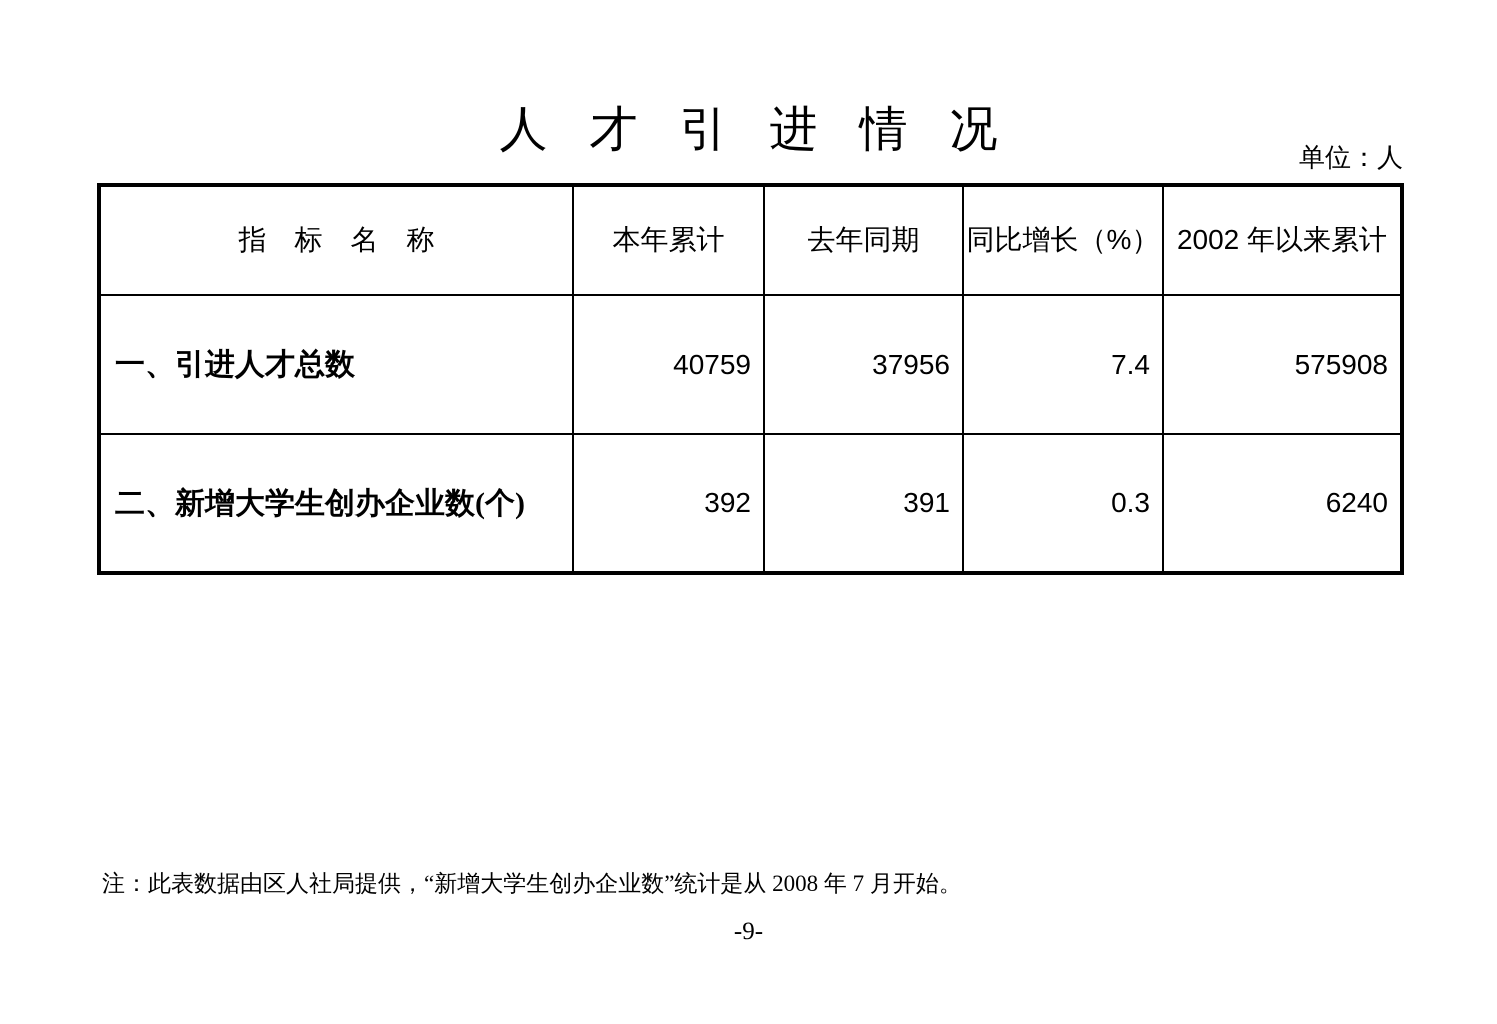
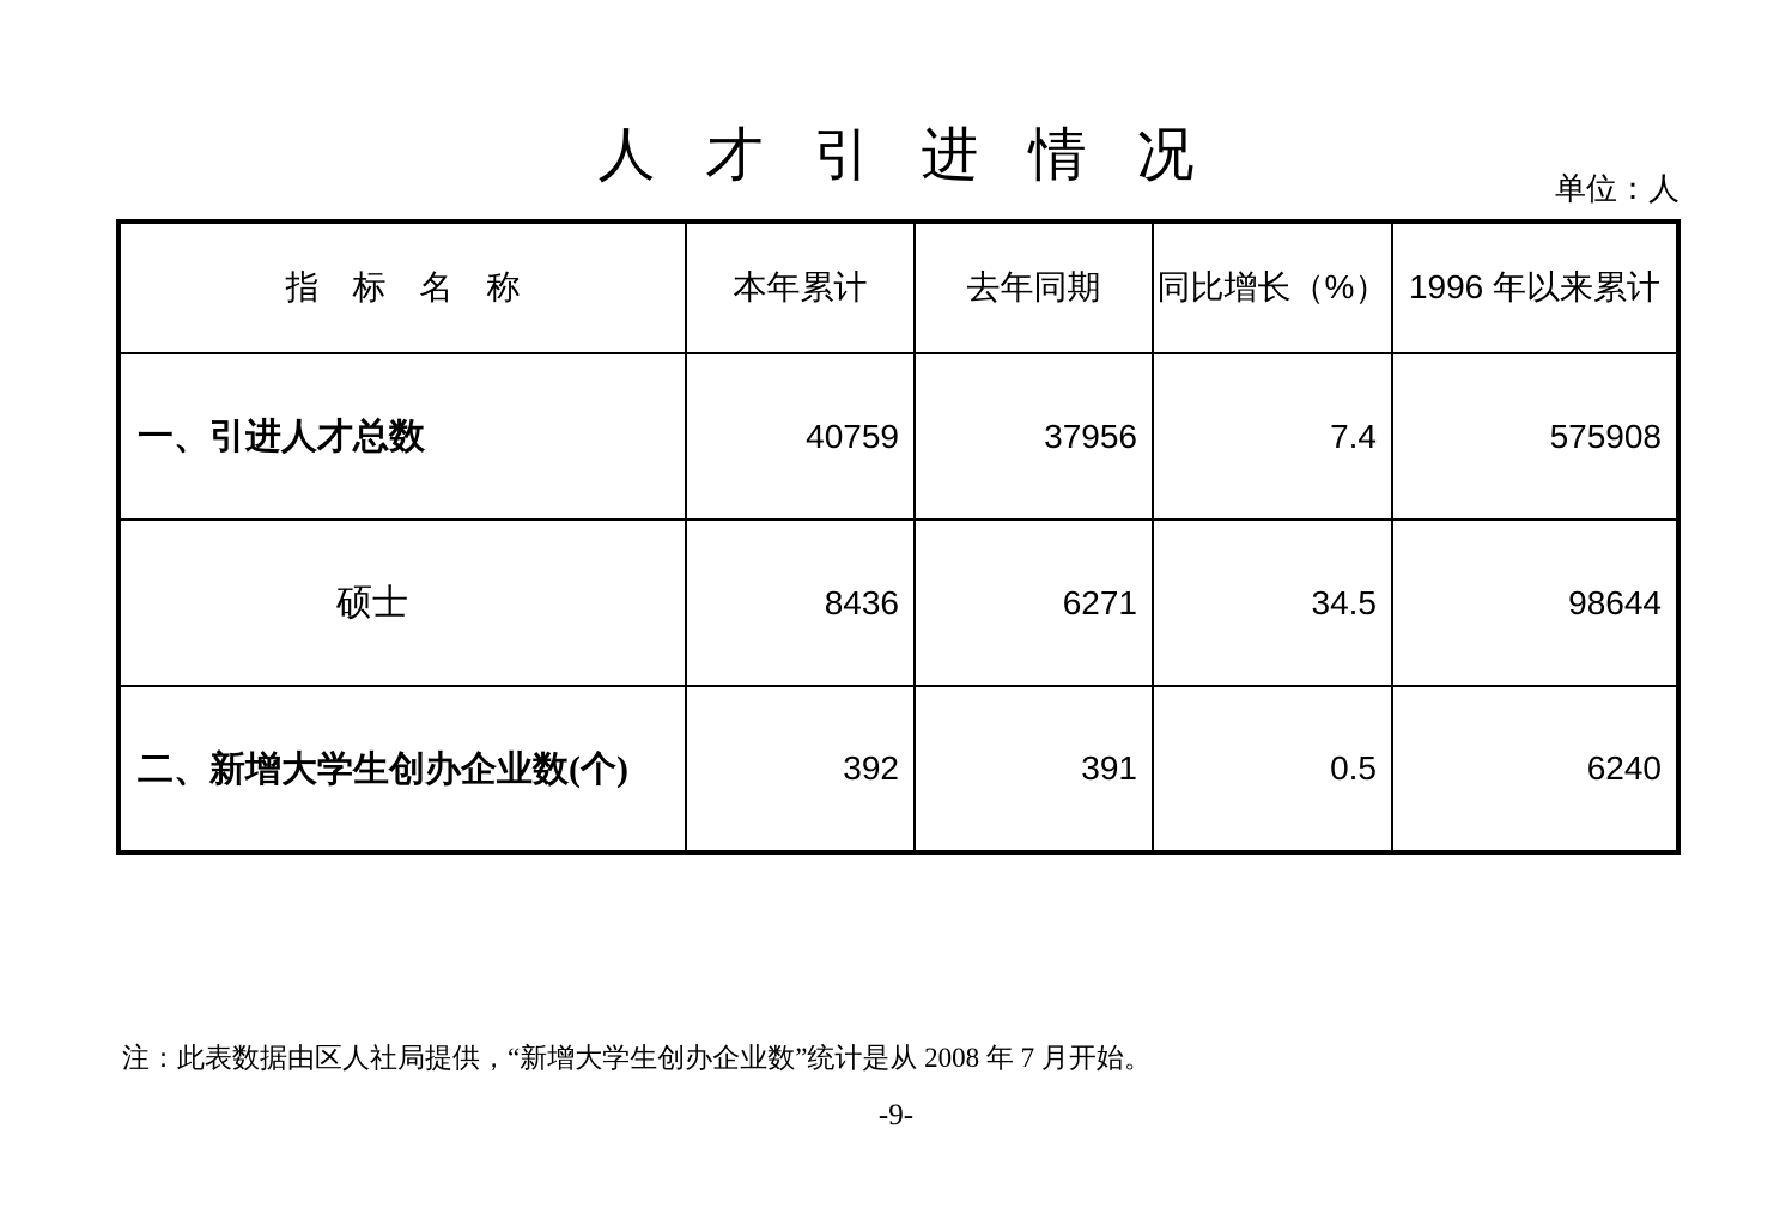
  人才引进情况
  单位：人
- 指 标 名 称	本年累计	去年同期	同比增长（%）	2002 年以来累计
+ 指 标 名 称	本年累计	去年同期	同比增长（%）	1996 年以来累计
  一、引进人才总数	40759	37956	7.4	575908
+ 硕士	8436	6271	34.5	98644
- 二、新增大学生创办企业数(个)	392	391	0.3	6240
+ 二、新增大学生创办企业数(个)	392	391	0.5	6240
  注：此表数据由区人社局提供，“新增大学生创办企业数”统计是从 2008 年 7 月开始。
  -9-
